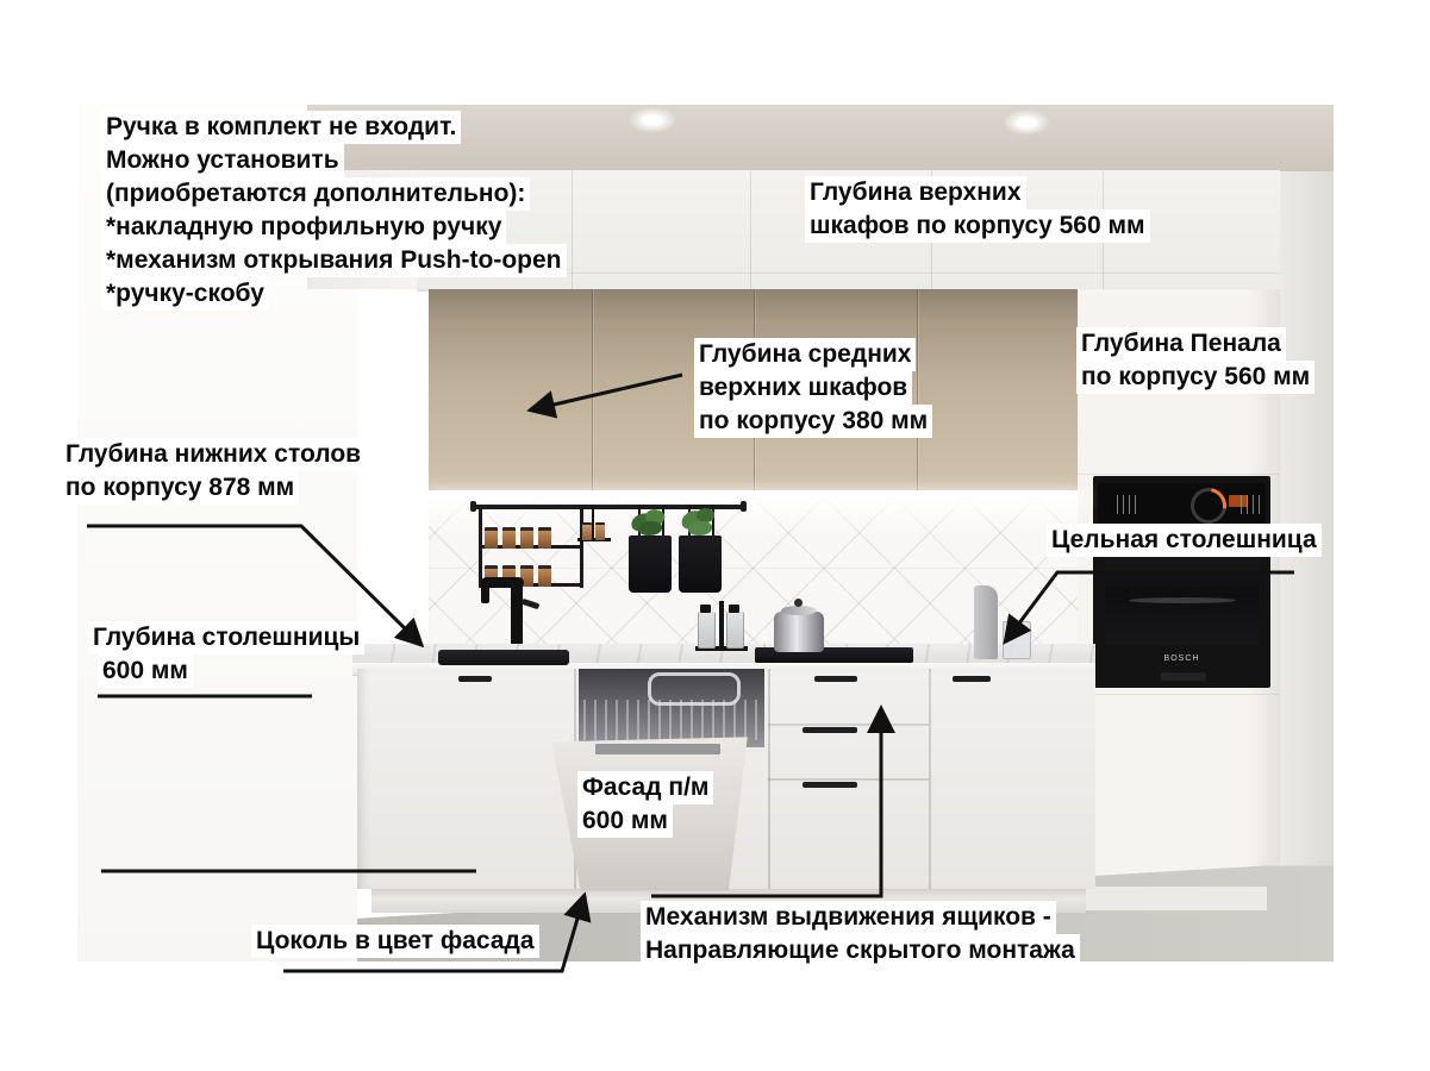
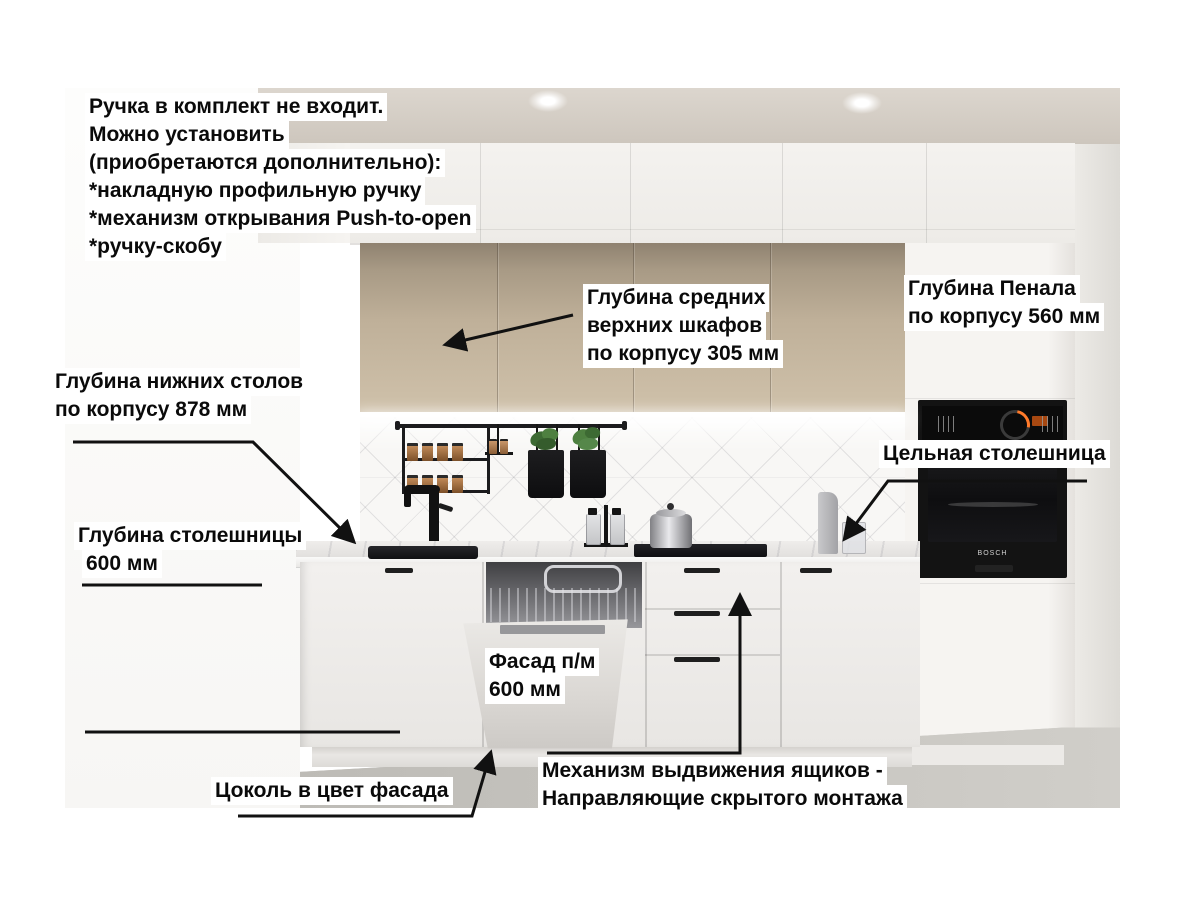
  Ручка в комплект не входит.
  Можно установить
  (приобретаются дополнительно):
  *накладную профильную ручку
  *механизм открывания Push-to-open
  *ручку-скобу
- Глубина верхних
- шкафов по корпусу 560 мм
  Глубина средних
  верхних шкафов
- по корпусу 380 мм
+ по корпусу 305 мм
  Глубина Пенала
  по корпусу 560 мм
  Глубина нижних столов
  по корпусу 878 мм
  Цельная столешница
  Глубина столешницы
  600 мм
  Фасад п/м
  600 мм
  Цоколь в цвет фасада
  Механизм выдвижения ящиков -
  Направляющие скрытого монтажа
